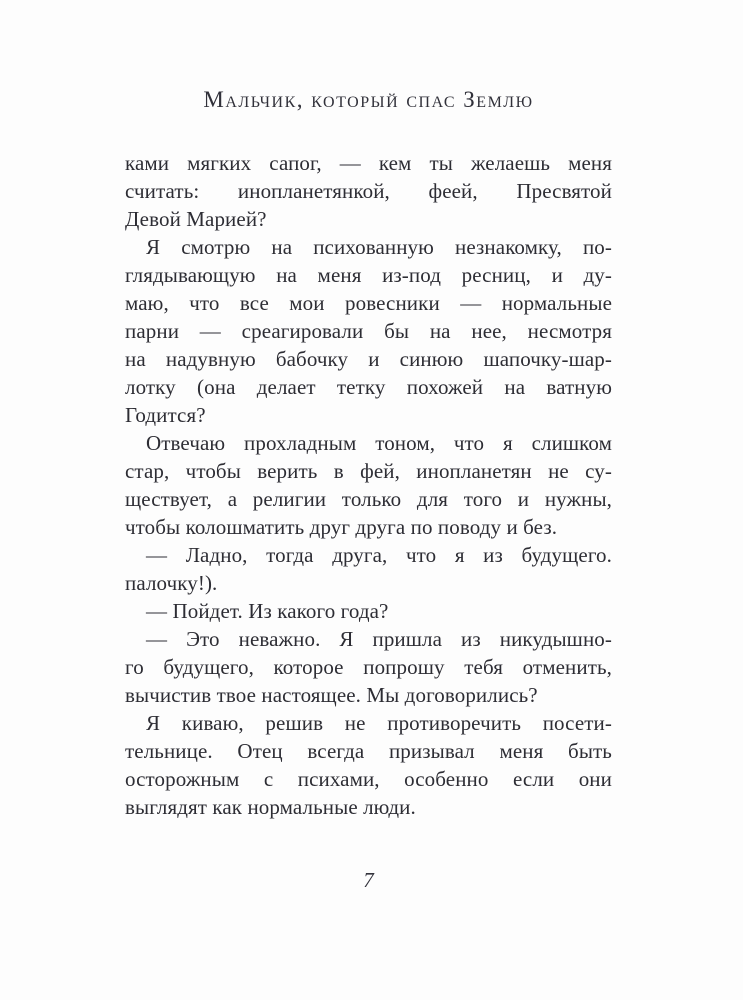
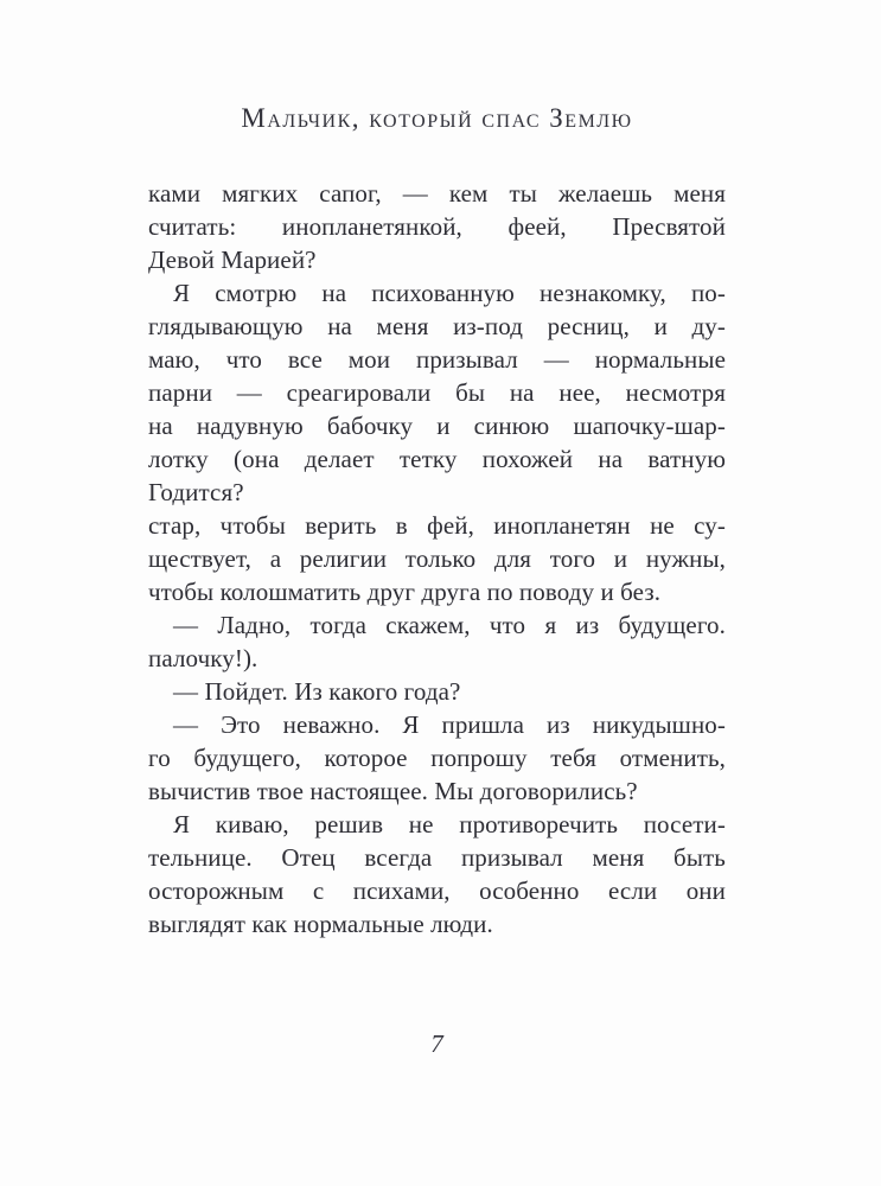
  Мальчик, который спас Землю
  ками мягких сапог, — кем ты желаешь меня
  считать: инопланетянкой, феей, Пресвятой
  Девой Марией?
  Я смотрю на психованную незнакомку, по-
  глядывающую на меня из-под ресниц, и ду-
- маю, что все мои ровесники — нормальные
+ маю, что все мои призывал — нормальные
  парни — среагировали бы на нее, несмотря
  на надувную бабочку и синюю шапочку-шар-
  лотку (она делает тетку похожей на ватную
  Годится?
- Отвечаю прохладным тоном, что я слишком
  стар, чтобы верить в фей, инопланетян не су-
  ществует, а религии только для того и нужны,
  чтобы колошматить друг друга по поводу и без.
- — Ладно, тогда друга, что я из будущего.
+ — Ладно, тогда скажем, что я из будущего.
  палочку!).
  — Пойдет. Из какого года?
  — Это неважно. Я пришла из никудышно-
  го будущего, которое попрошу тебя отменить,
  вычистив твое настоящее. Мы договорились?
  Я киваю, решив не противоречить посети-
  тельнице. Отец всегда призывал меня быть
  осторожным с психами, особенно если они
  выглядят как нормальные люди.
  7
